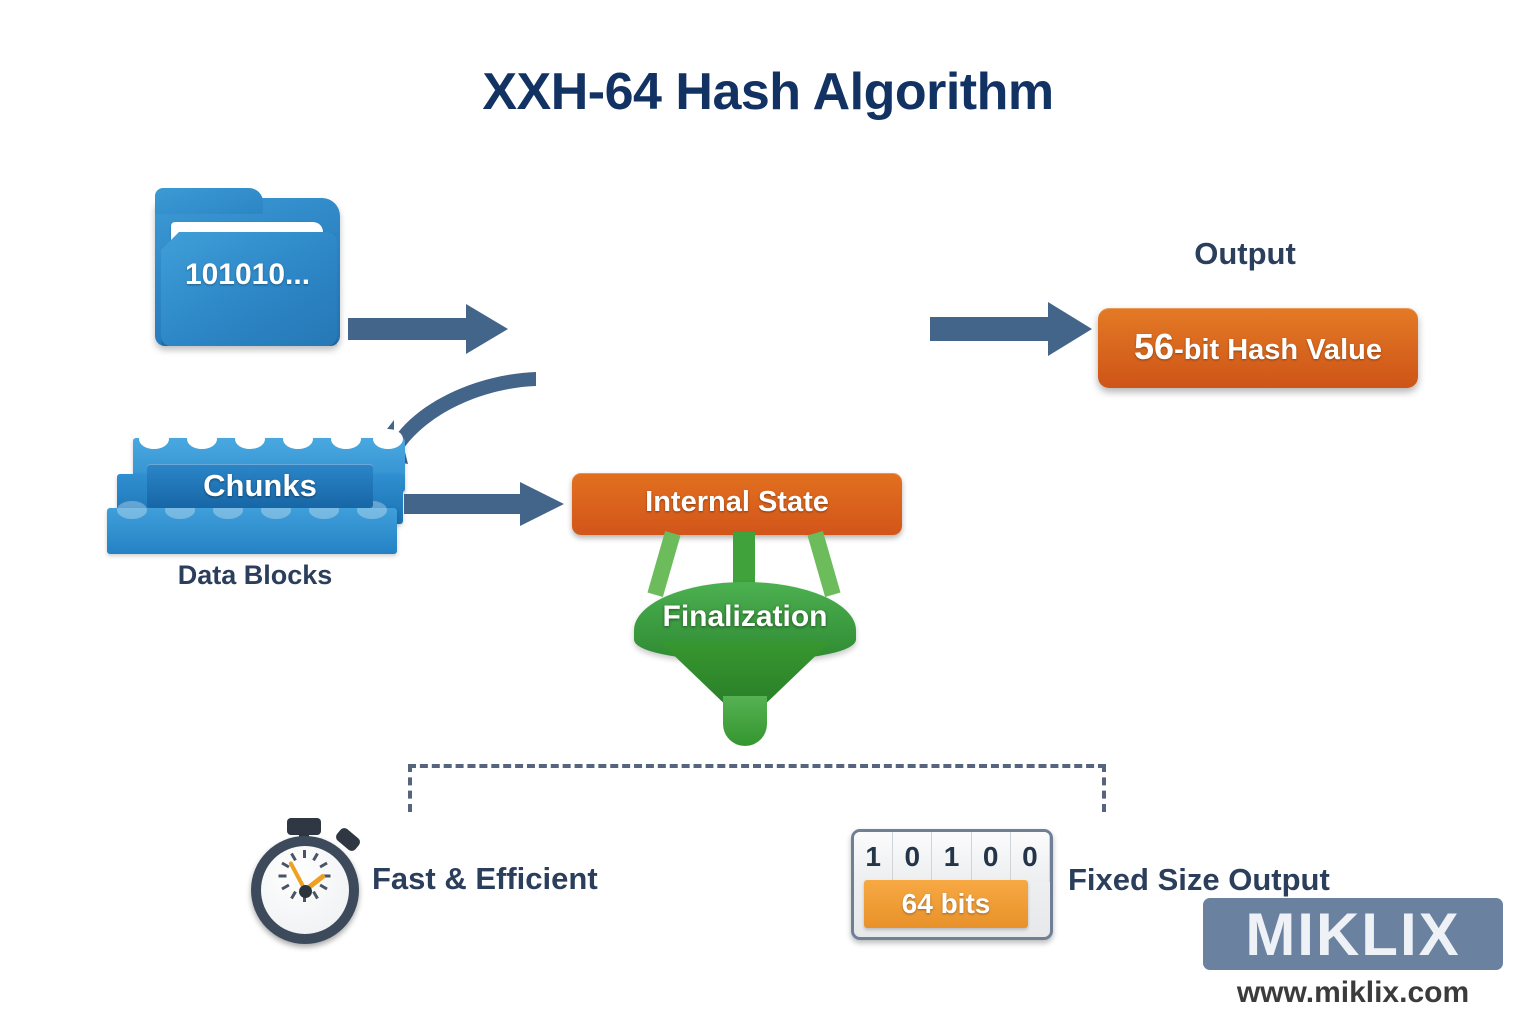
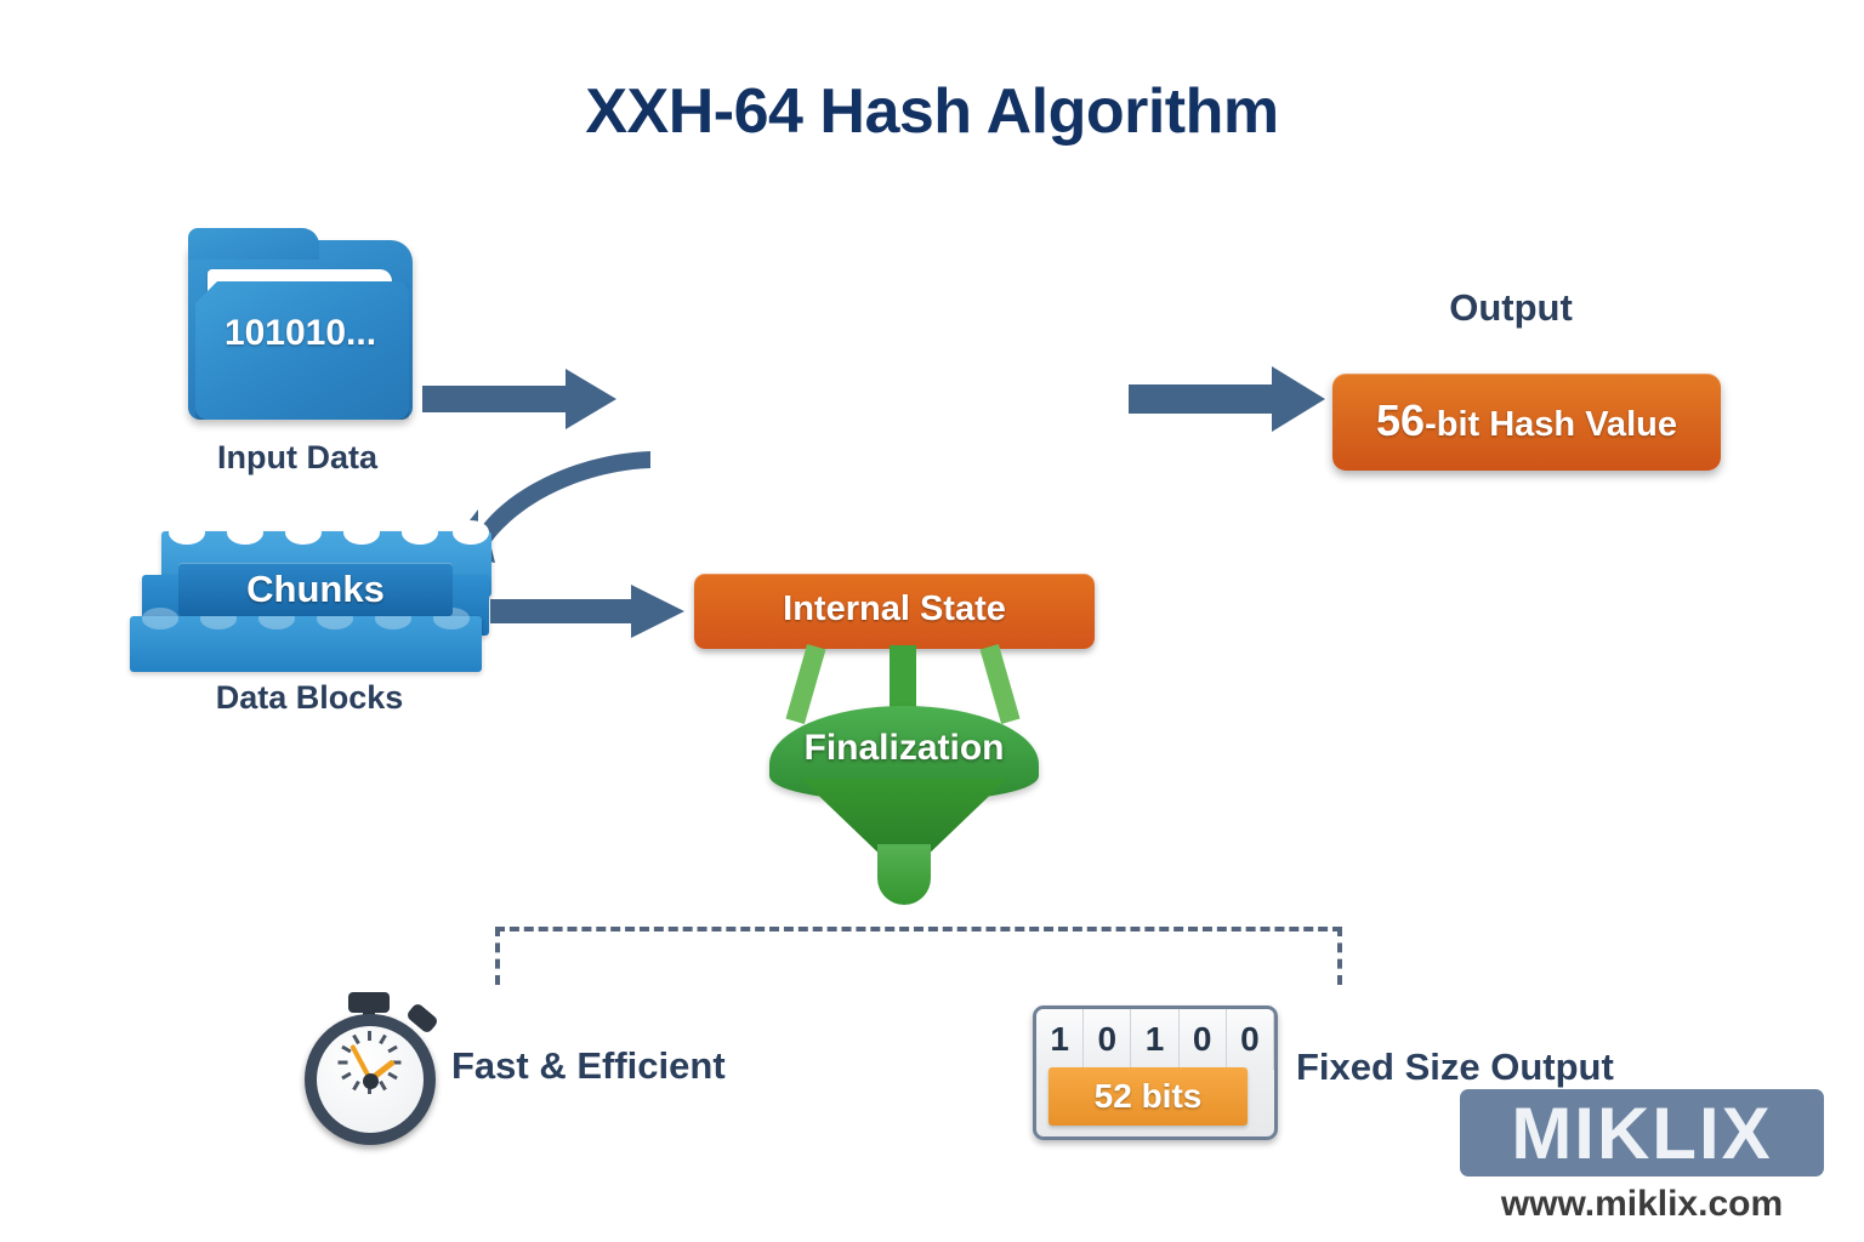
  XXH-64 Hash Algorithm
  101010...
+ Input Data
  Chunks
  Data Blocks
  Internal State
  Finalization
  Output
  56-bit Hash Value
  Fast & Efficient
  1
  0
  1
  0
  0
- 64 bits
+ 52 bits
  Fixed Size Output
  MIKLIX
  www.miklix.com
